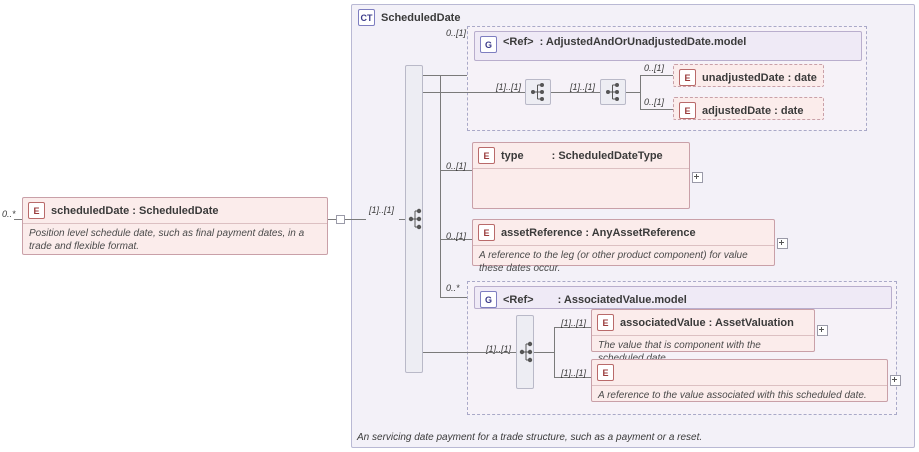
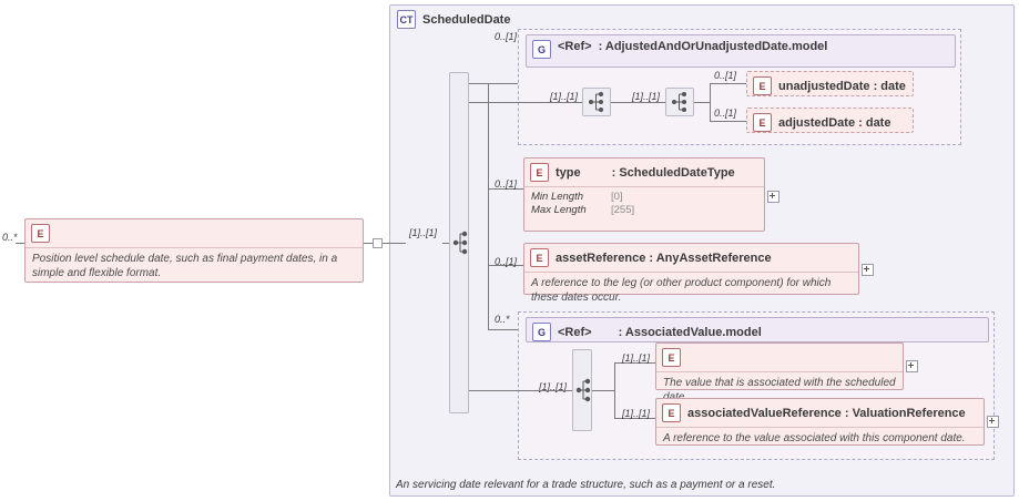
  CT
  ScheduledDate
- An servicing date payment for a trade structure, such as a payment or a reset.
+ An servicing date relevant for a trade structure, such as a payment or a reset.
  E
- scheduledDate : ScheduledDate
- Position level schedule date, such as final payment dates, in a trade and flexible format.
+ Position level schedule date, such as final payment dates, in a simple and flexible format.
  0..*
  [1]..[1]
  G
  <Ref>
  : AdjustedAndOrUnadjustedDate.model
  0..[1]
  [1]..[1]
  [1]..[1]
  E
  unadjustedDate : date
  0..[1]
  E
  adjustedDate : date
  0..[1]
  E
  type
  : ScheduledDateType
+ Min Length
+ [0]
+ Max Length
+ [255]
  0..[1]
  E
  assetReference : AnyAssetReference
- A reference to the leg (or other product component) for value these dates occur.
+ A reference to the leg (or other product component) for which these dates occur.
  0..[1]
  G
  <Ref>
  : AssociatedValue.model
  0..*
  [1]..[1]
  E
- associatedValue : AssetValuation
- The value that is component with the scheduled date.
+ The value that is associated with the scheduled date.
  [1]..[1]
  E
+ associatedValueReference : ValuationReference
- A reference to the value associated with this scheduled date.
+ A reference to the value associated with this component date.
  [1]..[1]
